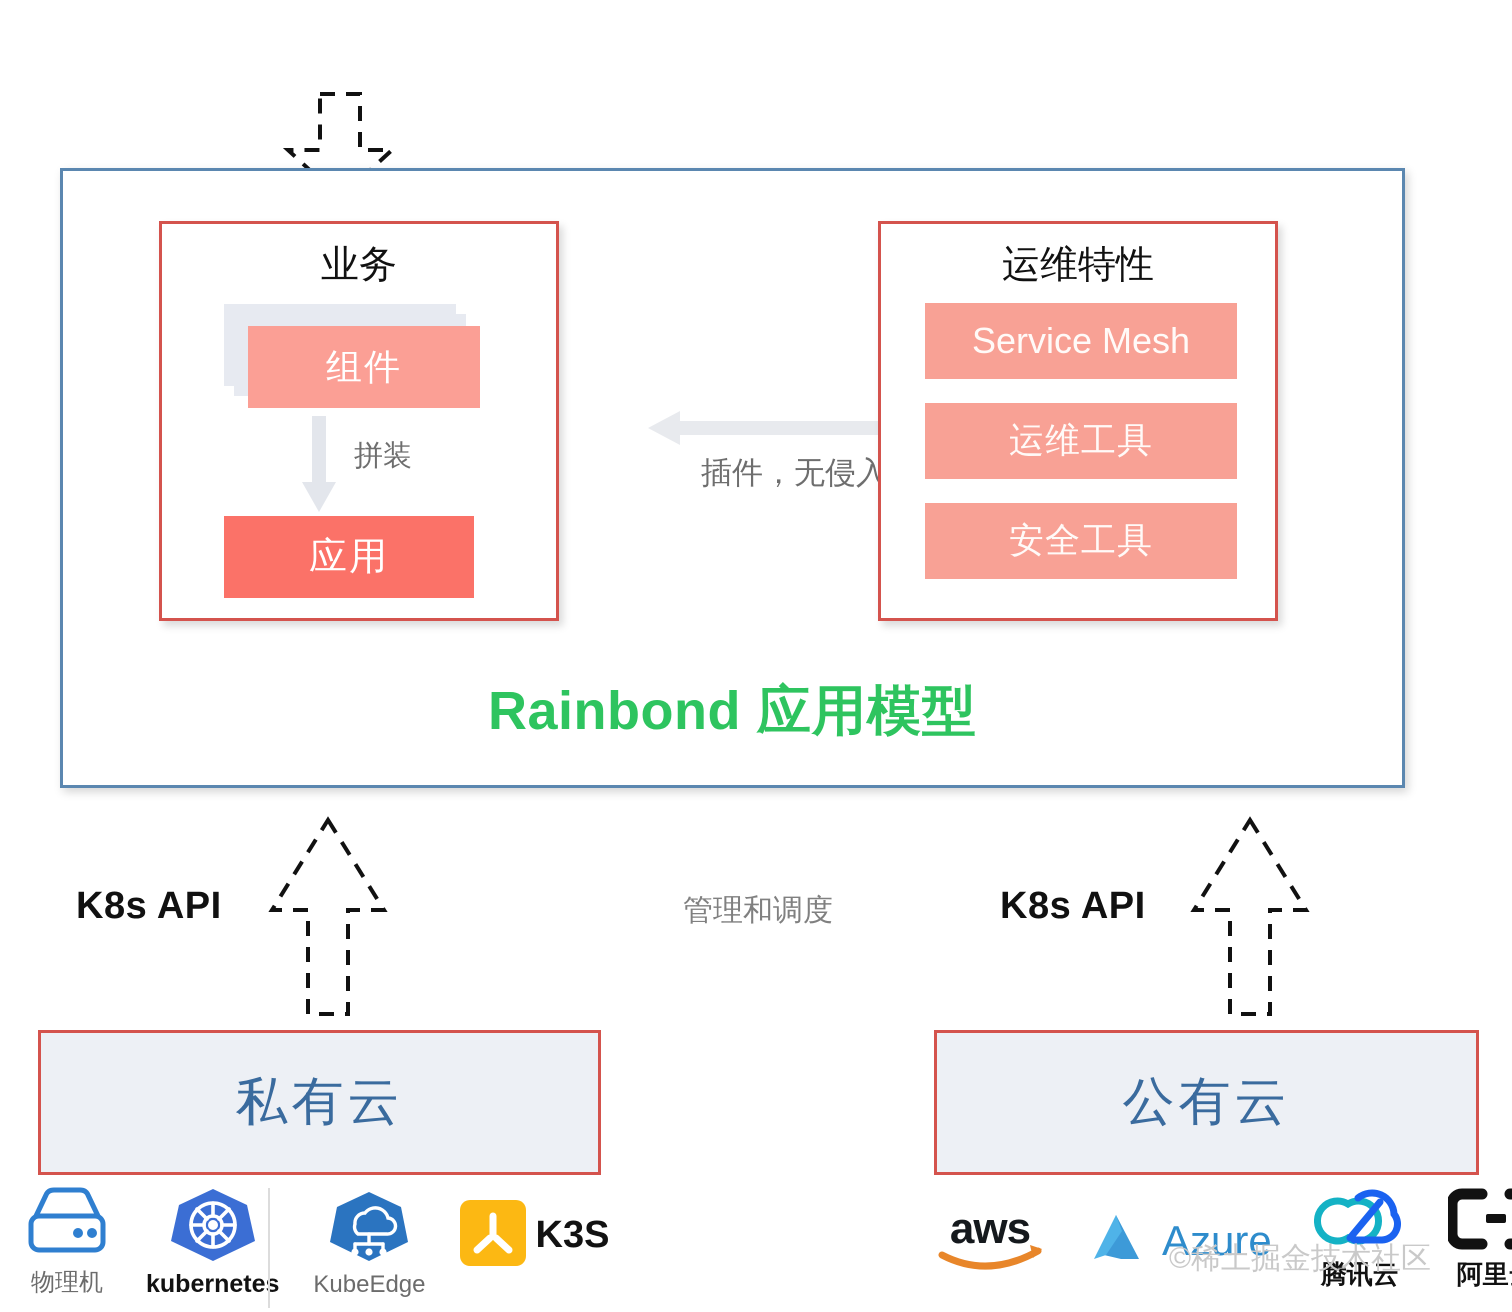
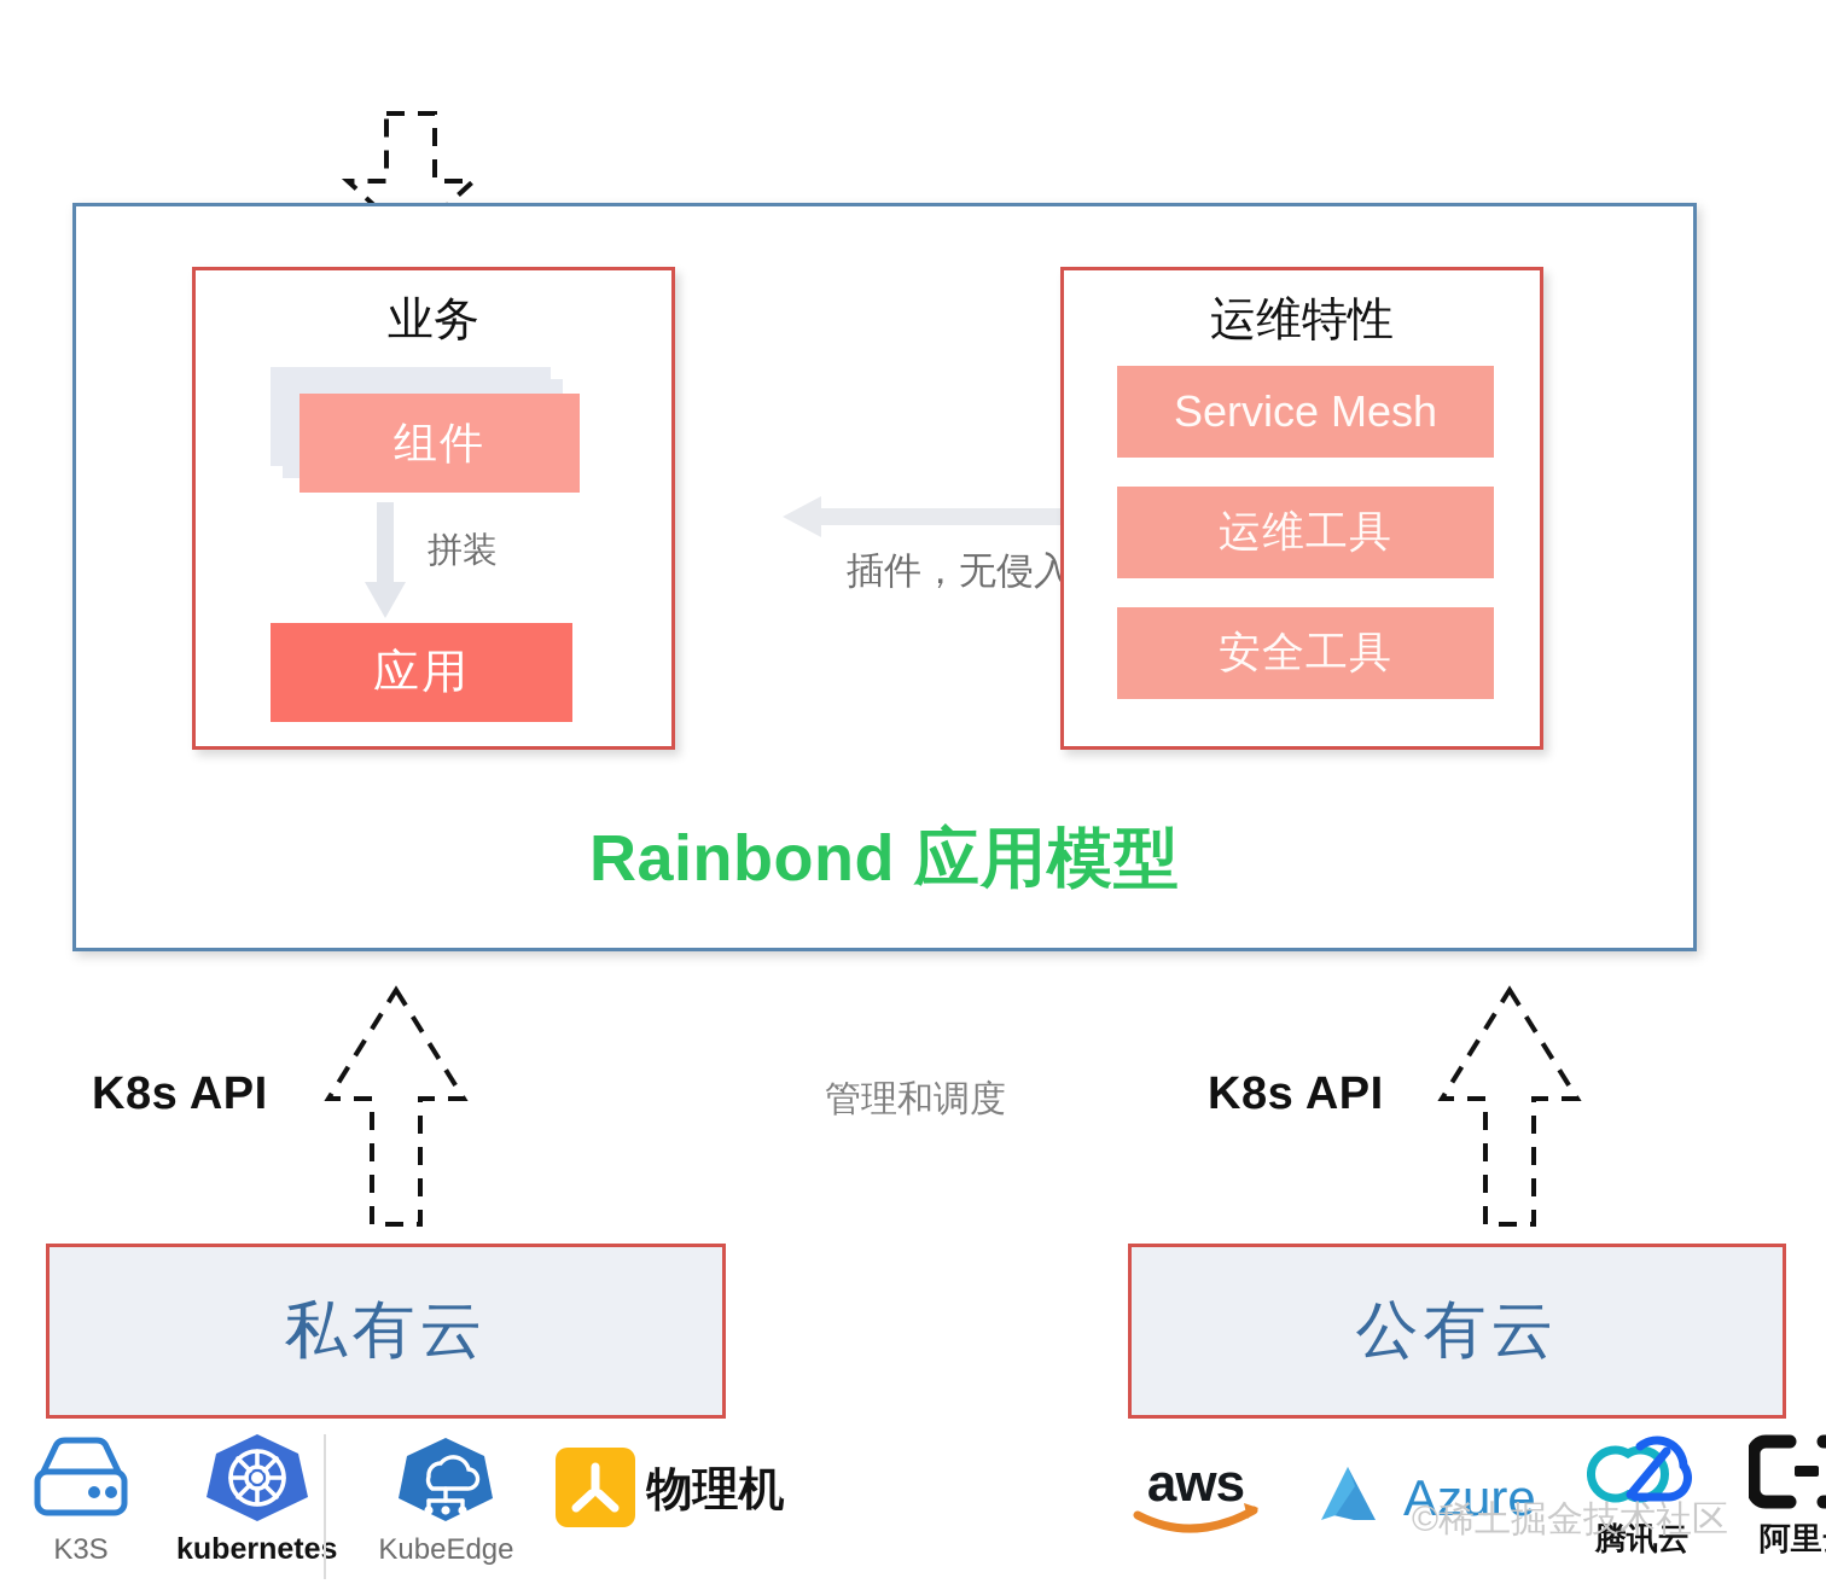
  业务
  组件
  拼装
  应用
  插件，无侵入
  运维特性
  Service Mesh
  运维工具
  安全工具
  Rainbond 应用模型
  K8s API
  K8s API
  管理和调度
  私有云
  公有云
- 物理机
+ K3S
  kubernetes
  KubeEdge
- K3S
+ 物理机
  aws
  Azure
  腾讯云
  ©稀土掘金技术社区
